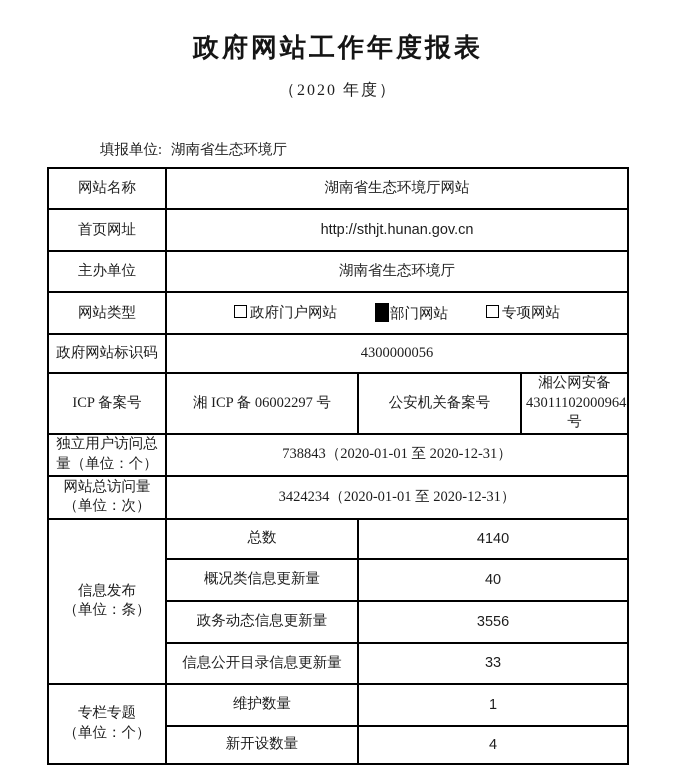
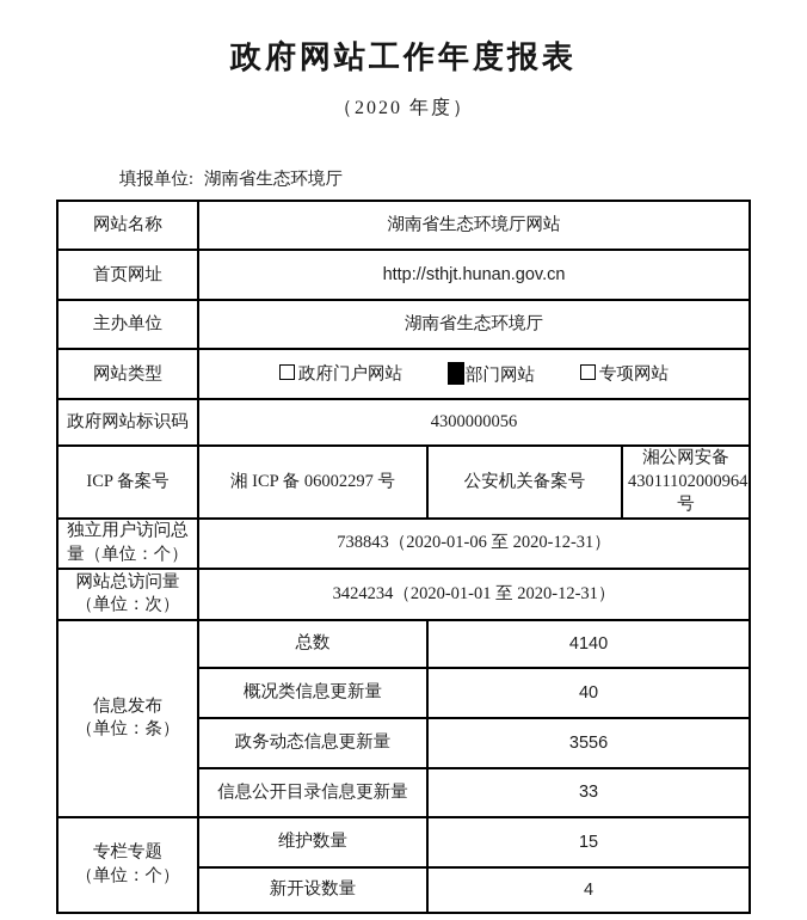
  政府网站工作年度报表
  （2020 年度）
  填报单位: 湖南省生态环境厅
  网站名称	湖南省生态环境厅网站
  首页网址	http://sthjt.hunan.gov.cn
  主办单位	湖南省生态环境厅
  网站类型	政府门户网站 部门网站 专项网站
  政府网站标识码	4300000056
  ICP 备案号	湘 ICP 备 06002297 号	公安机关备案号	湘公网安备 43011102000964 号
- 独立用户访问总 量（单位：个）	738843（2020-01-01 至 2020-12-31）
+ 独立用户访问总 量（单位：个）	738843（2020-01-06 至 2020-12-31）
  网站总访问量 （单位：次）	3424234（2020-01-01 至 2020-12-31）
  信息发布 （单位：条）	总数	4140
  概况类信息更新量	40
  政务动态信息更新量	3556
  信息公开目录信息更新量	33
- 专栏专题 （单位：个）	维护数量	1
+ 专栏专题 （单位：个）	维护数量	15
  新开设数量	4
